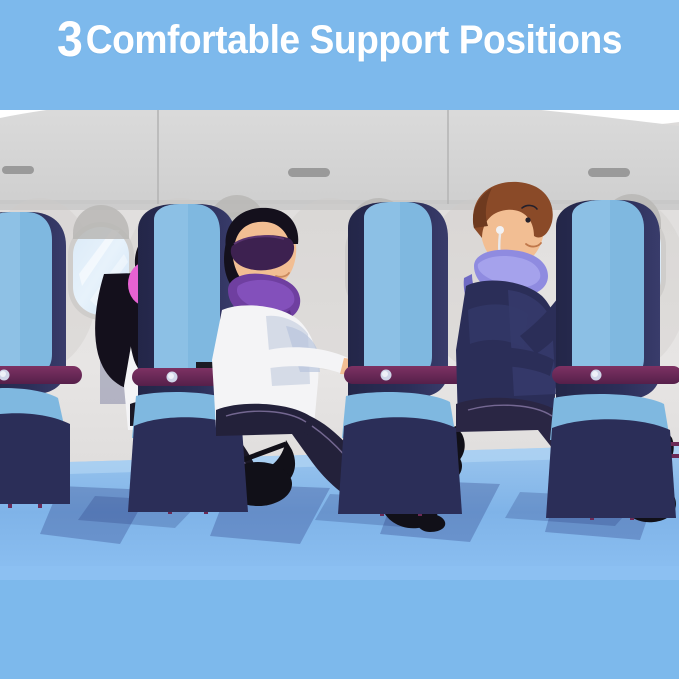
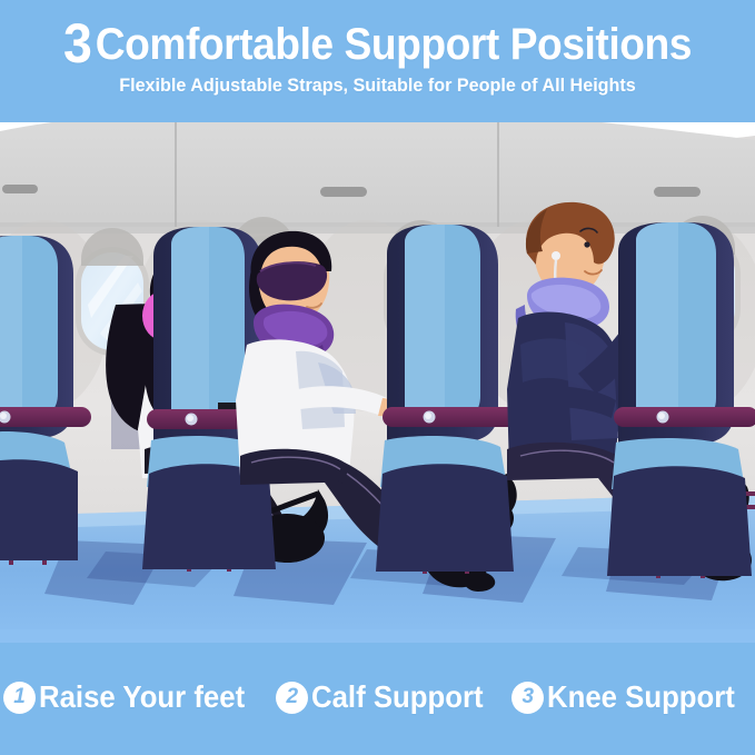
  3Comfortable Support Positions
+ Flexible Adjustable Straps, Suitable for People of All Heights
+ 1
+ Raise Your feet
+ 2
+ Calf Support
+ 3
+ Knee Support
